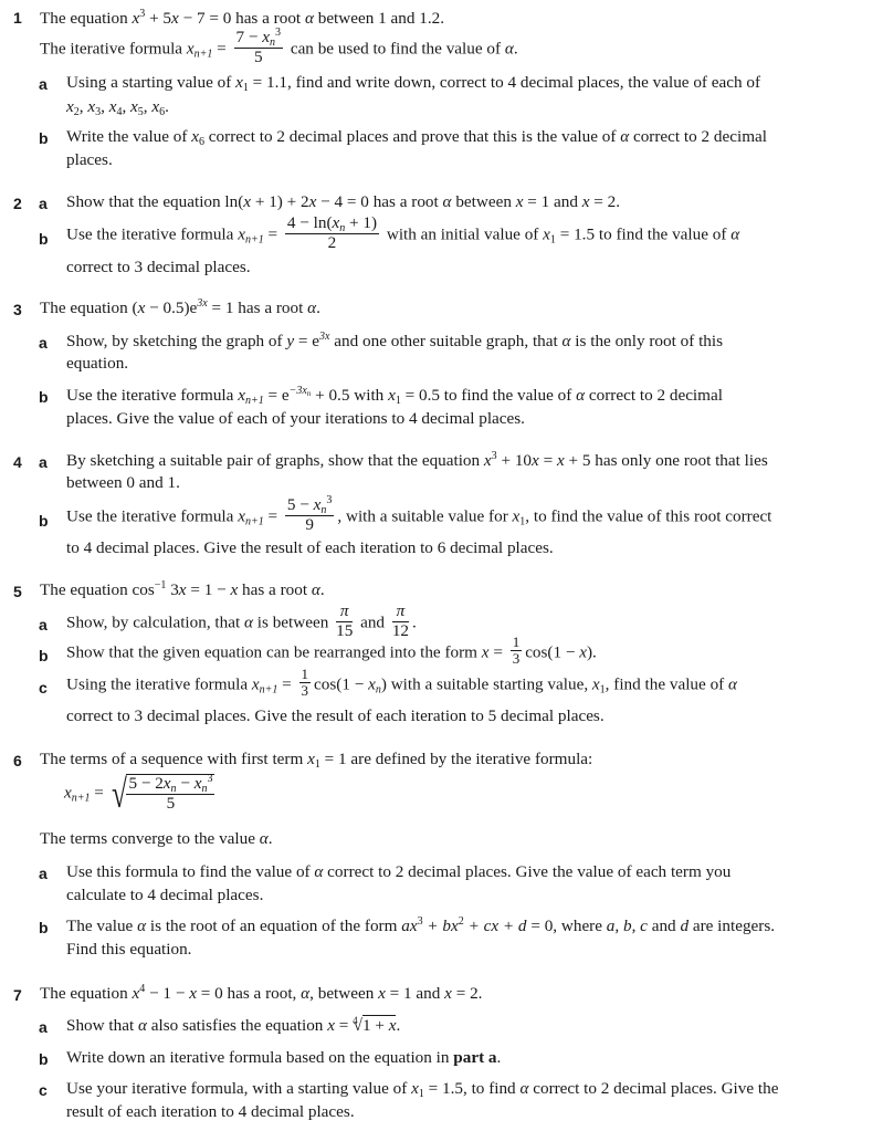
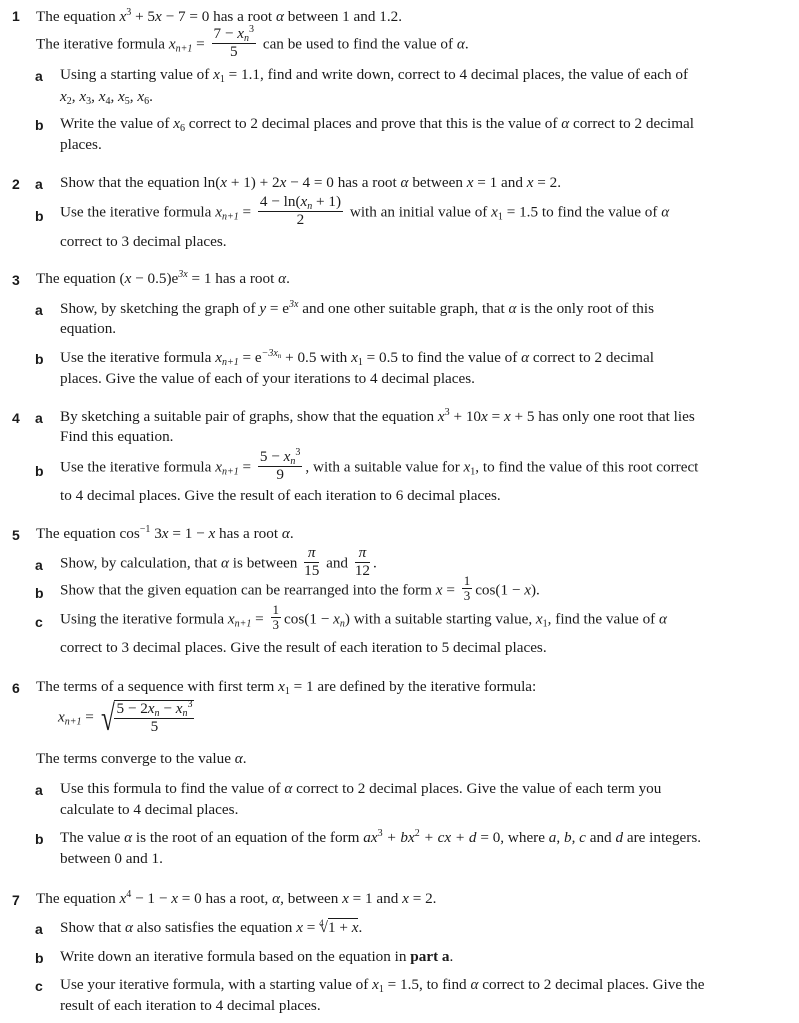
  1
  The equation x3 + 5x − 7 = 0 has a root α between 1 and 1.2.
  The iterative formula xn+1 =
  7 − xn3
  5
  can be used to find the value of α.
  a
  Using a starting value of x1 = 1.1, find and write down, correct to 4 decimal places, the value of each of
  x2, x3, x4, x5, x6.
  b
  Write the value of x6 correct to 2 decimal places and prove that this is the value of α correct to 2 decimal
  places.
  2
  a
  Show that the equation ln(x + 1) + 2x − 4 = 0 has a root α between x = 1 and x = 2.
  b
  Use the iterative formula xn+1 =
  4 − ln(xn + 1)
  2
  with an initial value of x1 = 1.5 to find the value of α
  correct to 3 decimal places.
  3
  The equation (x − 0.5)e3x = 1 has a root α.
  a
  Show, by sketching the graph of y = e3x and one other suitable graph, that α is the only root of this
  equation.
  b
  Use the iterative formula xn+1 = e−3xn + 0.5 with x1 = 0.5 to find the value of α correct to 2 decimal
  places. Give the value of each of your iterations to 4 decimal places.
  4
  a
  By sketching a suitable pair of graphs, show that the equation x3 + 10x = x + 5 has only one root that lies
- between 0 and 1.
+ Find this equation.
  b
  Use the iterative formula xn+1 =
  5 − xn3
  9
  , with a suitable value for x1, to find the value of this root correct
  to 4 decimal places. Give the result of each iteration to 6 decimal places.
  5
  The equation cos−1 3x = 1 − x has a root α.
  a
  Show, by calculation, that α is between
  π
  15
  and
  π
  12
  .
  b
  Show that the given equation can be rearranged into the form x =
  1
  3
  cos(1 − x).
  c
  Using the iterative formula xn+1 =
  1
  3
  cos(1 − xn) with a suitable starting value, x1, find the value of α
  correct to 3 decimal places. Give the result of each iteration to 5 decimal places.
  6
  The terms of a sequence with first term x1 = 1 are defined by the iterative formula:
  xn+1 = √
  5 − 2xn − xn3
  5
  The terms converge to the value α.
  a
  Use this formula to find the value of α correct to 2 decimal places. Give the value of each term you
  calculate to 4 decimal places.
  b
  The value α is the root of an equation of the form ax3 + bx2 + cx + d = 0, where a, b, c and d are integers.
- Find this equation.
+ between 0 and 1.
  7
  The equation x4 − 1 − x = 0 has a root, α, between x = 1 and x = 2.
  a
  Show that α also satisfies the equation x = 4√1 + x.
  b
  Write down an iterative formula based on the equation in part a.
  c
  Use your iterative formula, with a starting value of x1 = 1.5, to find α correct to 2 decimal places. Give the
  result of each iteration to 4 decimal places.
